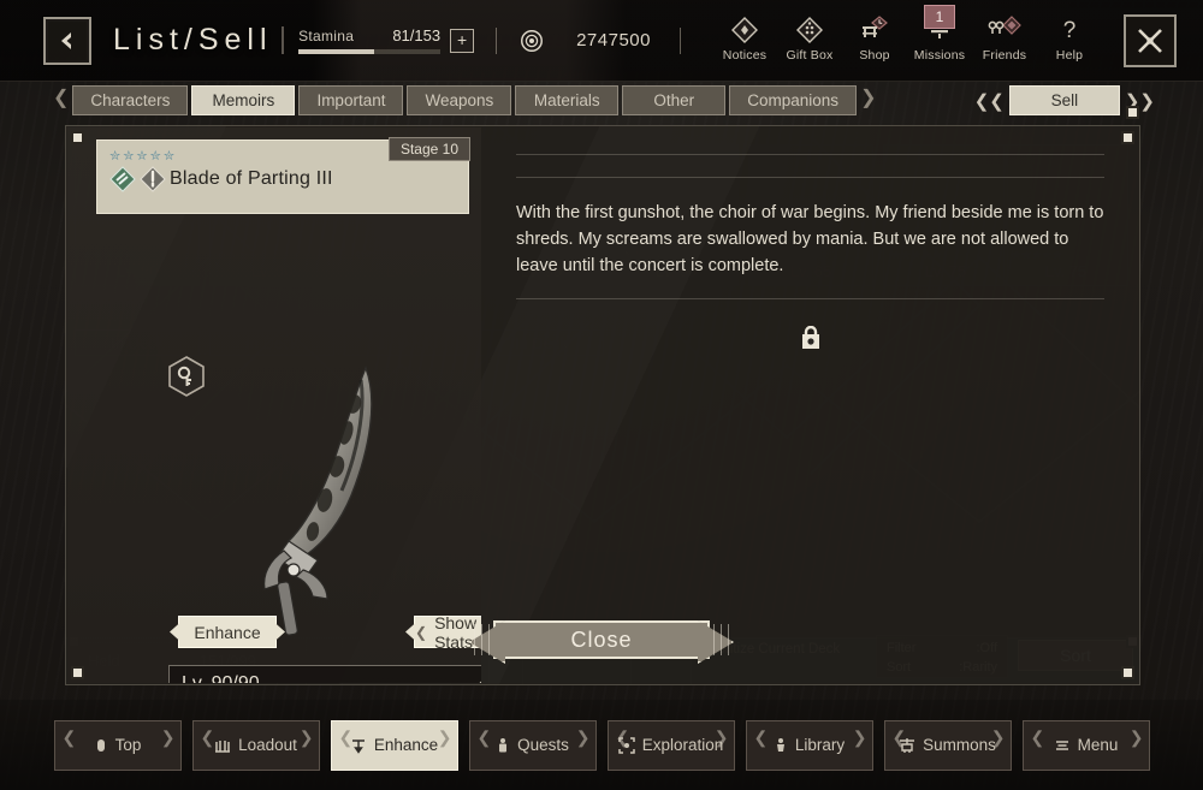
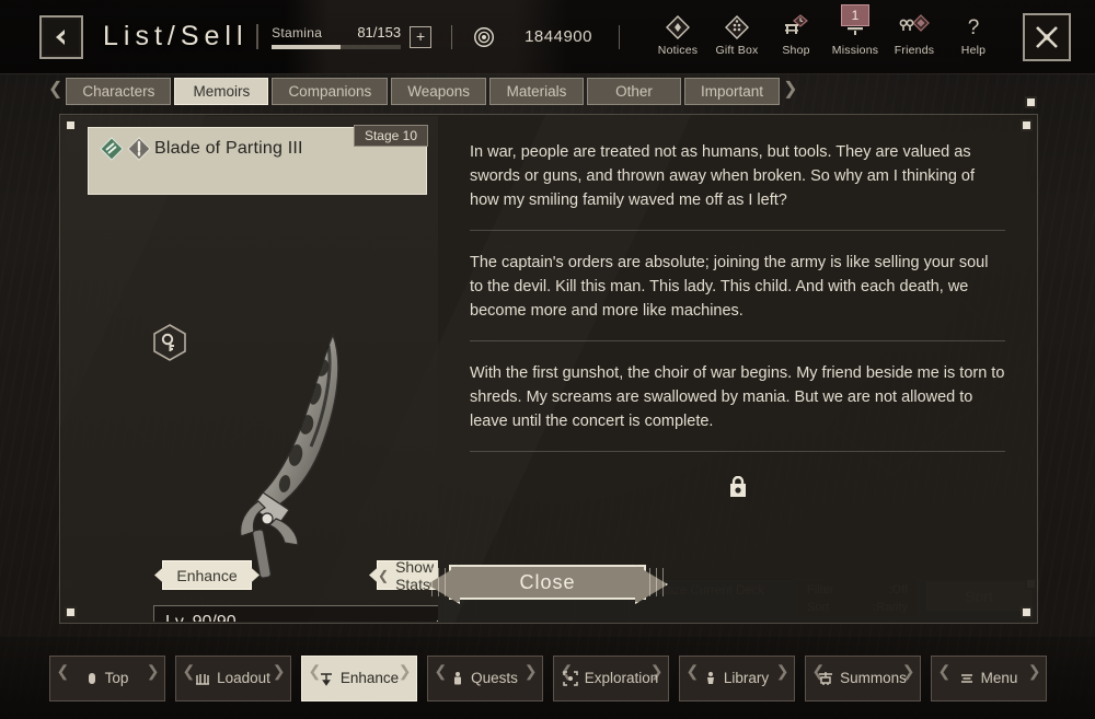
  List/Sell
  Stamina
  81/153
  +
- 2747500
+ 1844900
  Notices
  Gift Box
  Shop
  1
  Missions
  Friends
  ?
  Help
  ❮
  Characters
  Memoirs
- Important
+ Companions
  Weapons
  Materials
  Other
- Companions
+ Important
  ❯
- ❮❮
- Sell
- ❯❯
- ✮✮✮✮✮
  Blade of Parting III
  Stage 10
  Enhance
  ❮
  Show Stats
+ In war, people are treated not as humans, but tools. They are valued as swords or guns, and thrown away when broken. So why am I thinking of how my smiling family waved me off as I left?
+ The captain's orders are absolute; joining the army is like selling your soul to the devil. Kill this man. This lady. This child. And with each death, we become more and more like machines.
  With the first gunshot, the choir of war begins. My friend beside me is torn to shreds. My screams are swallowed by mania. But we are not allowed to leave until the concert is complete.
  Close
  ❮
  Top
  ❯
  ❮
  Loadout
  ❯
  ❮
  Enhance
  ❯
  ❮
  Quests
  ❯
  ❮
  Exploration
  ❯
  ❮
  Library
  ❯
  ❮
  Summons
  ❯
  ❮
  Menu
  ❯
